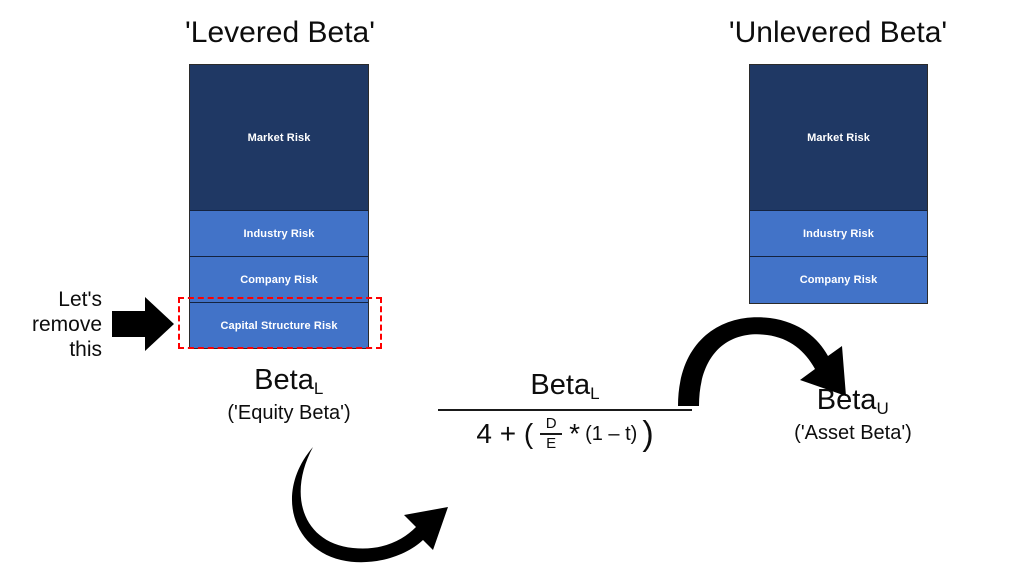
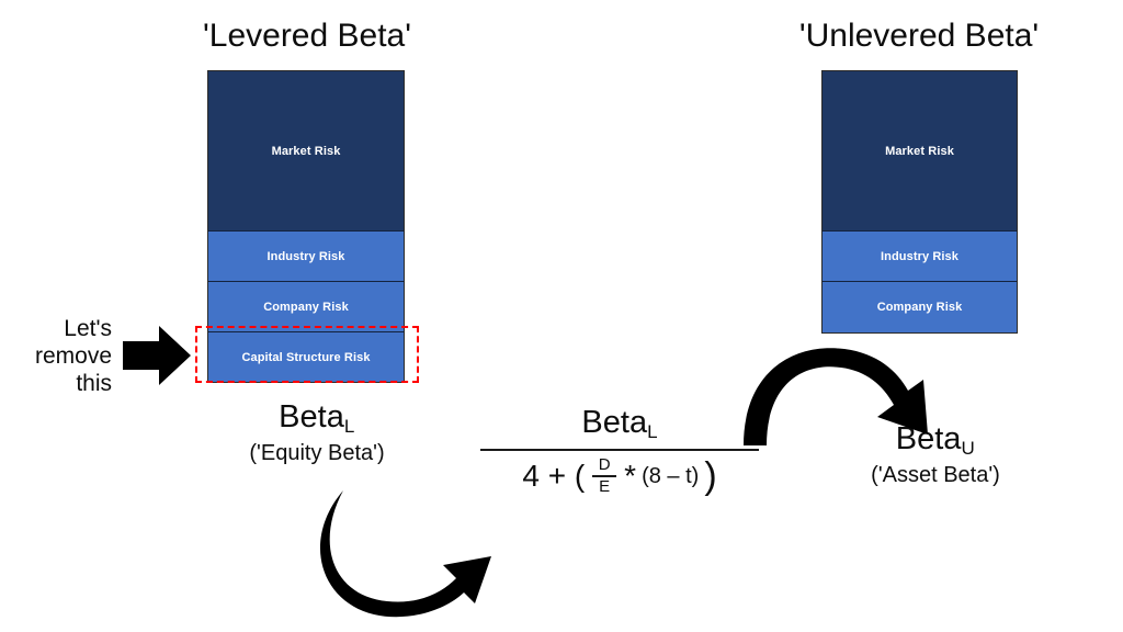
  'Levered Beta'
  'Unlevered Beta'
  Market Risk
  Industry Risk
  Company Risk
  Capital Structure Risk
  Market Risk
  Industry Risk
  Company Risk
  Let's
  remove
  this
  BetaL
  ('Equity Beta')
  BetaU
  ('Asset Beta')
  BetaL
  4 + (
  D
  E
  *
- (1 – t)
+ (8 – t)
  )
